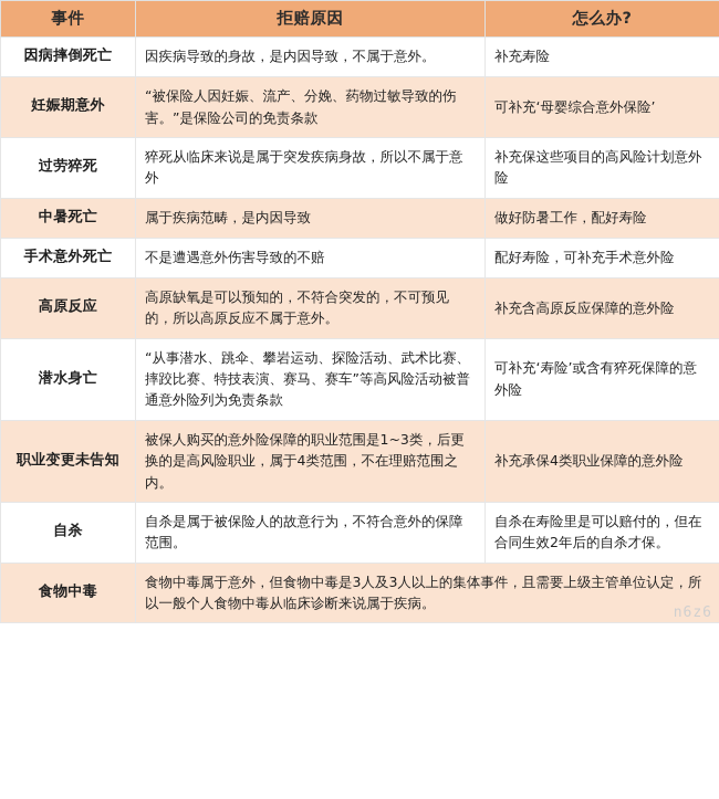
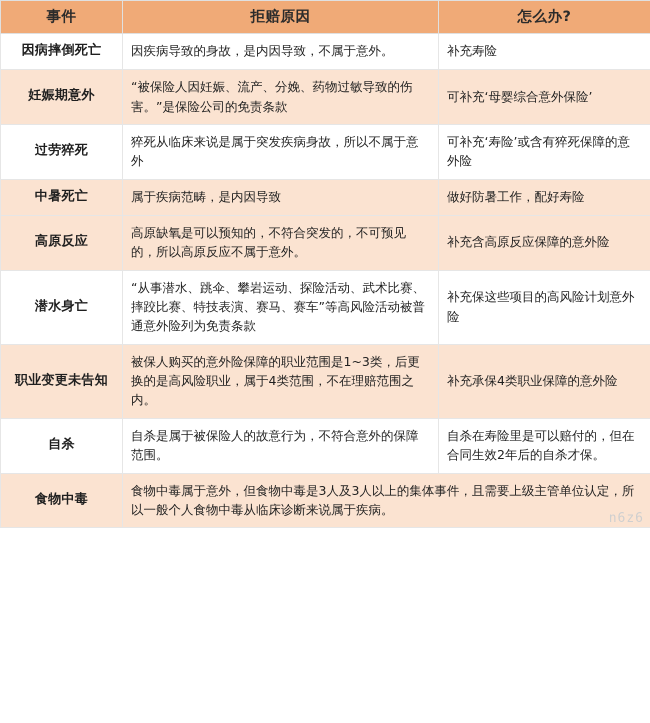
  事件	拒赔原因	怎么办?
  因病摔倒死亡	因疾病导致的身故，是内因导致，不属于意外。	补充寿险
  妊娠期意外	“被保险人因妊娠、流产、分娩、药物过敏导致的伤害。”是保险公司的免责条款	可补充‘母婴综合意外保险’
- 过劳猝死	猝死从临床来说是属于突发疾病身故，所以不属于意外	补充保这些项目的高风险计划意外险
+ 过劳猝死	猝死从临床来说是属于突发疾病身故，所以不属于意外	可补充‘寿险’或含有猝死保障的意外险
  中暑死亡	属于疾病范畴，是内因导致	做好防暑工作，配好寿险
- 手术意外死亡	不是遭遇意外伤害导致的不赔	配好寿险，可补充手术意外险
  高原反应	高原缺氧是可以预知的，不符合突发的，不可预见的，所以高原反应不属于意外。	补充含高原反应保障的意外险
- 潜水身亡	“从事潜水、跳伞、攀岩运动、探险活动、武术比赛、摔跤比赛、特技表演、赛马、赛车”等高风险活动被普通意外险列为免责条款	可补充‘寿险’或含有猝死保障的意外险
+ 潜水身亡	“从事潜水、跳伞、攀岩运动、探险活动、武术比赛、摔跤比赛、特技表演、赛马、赛车”等高风险活动被普通意外险列为免责条款	补充保这些项目的高风险计划意外险
  职业变更未告知	被保人购买的意外险保障的职业范围是1~3类，后更换的是高风险职业，属于4类范围，不在理赔范围之内。	补充承保4类职业保障的意外险
  自杀	自杀是属于被保险人的故意行为，不符合意外的保障范围。	自杀在寿险里是可以赔付的，但在合同生效2年后的自杀才保。
  食物中毒	食物中毒属于意外，但食物中毒是3人及3人以上的集体事件，且需要上级主管单位认定，所以一般个人食物中毒从临床诊断来说属于疾病。
  n6z6
